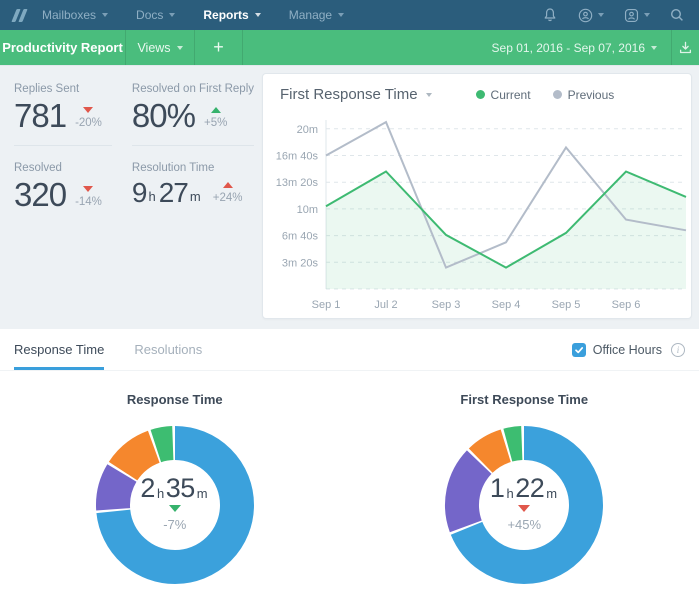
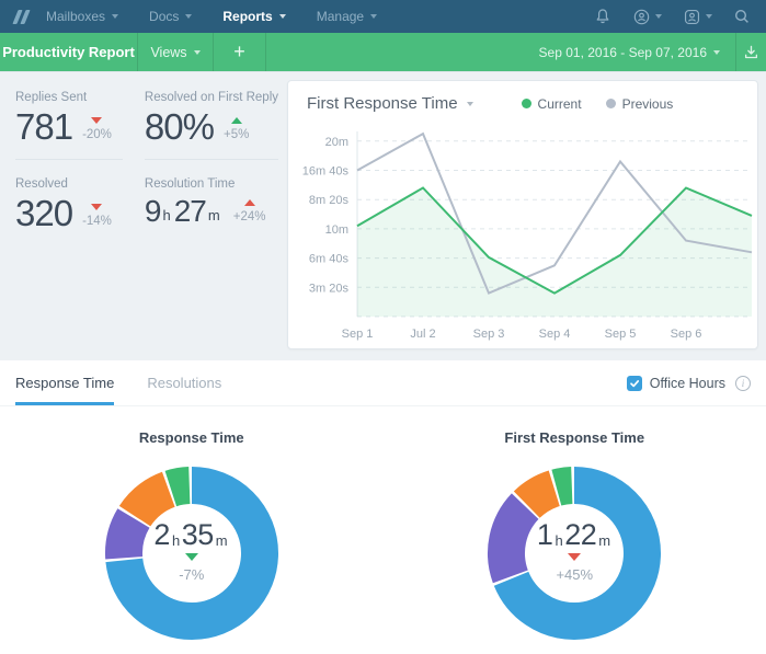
  Mailboxes
  Docs
  Reports
  Manage
  Productivity Report
  Views
  +
  Sep 01, 2016 - Sep 07, 2016
  Replies Sent
  781
  -20%
  Resolved on First Reply
  80%
  +5%
  Resolved
  320
  -14%
  Resolution Time
  9
  h
  27
  m
  +24%
  First Response Time
  Current
  Previous
  20m
  16m 40s
- 13m 20s
+ 8m 20s
  10m
  6m 40s
  3m 20s
  Sep 1
  Jul 2
  Sep 3
  Sep 4
  Sep 5
  Sep 6
  Response Time
  Resolutions
  Office Hours
  i
  Response Time
  2
  h
  35
  m
  -7%
  First Response Time
  1
  h
  22
  m
  +45%
